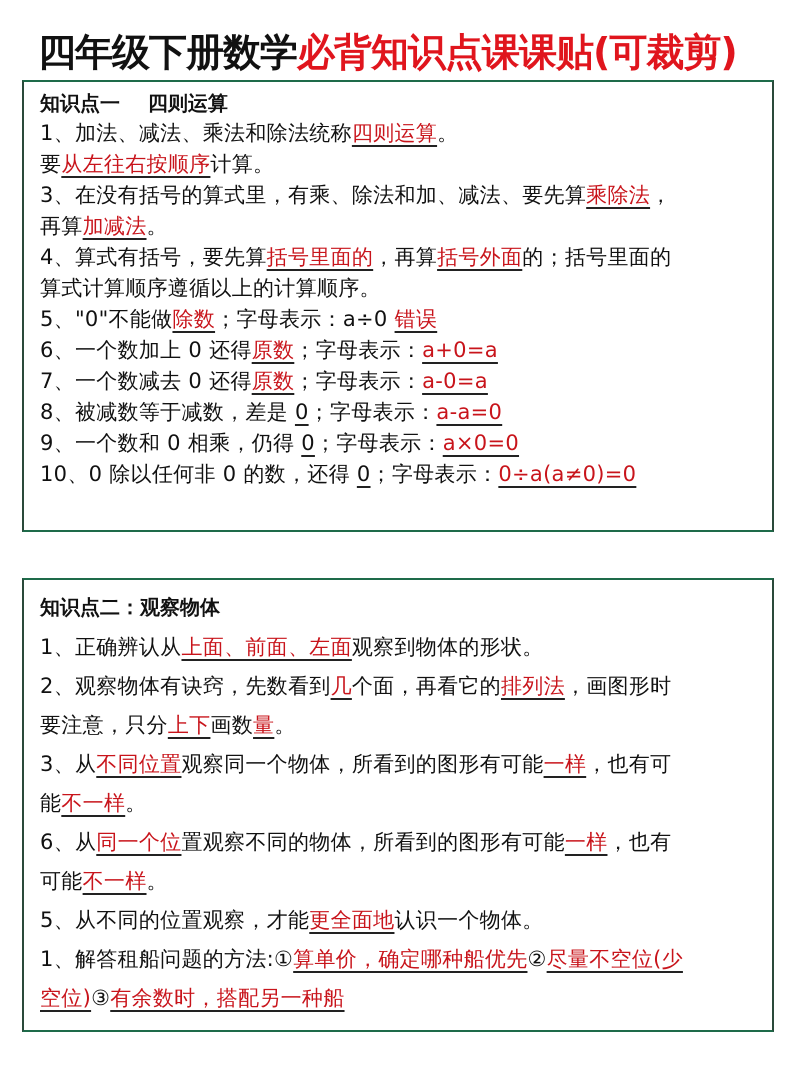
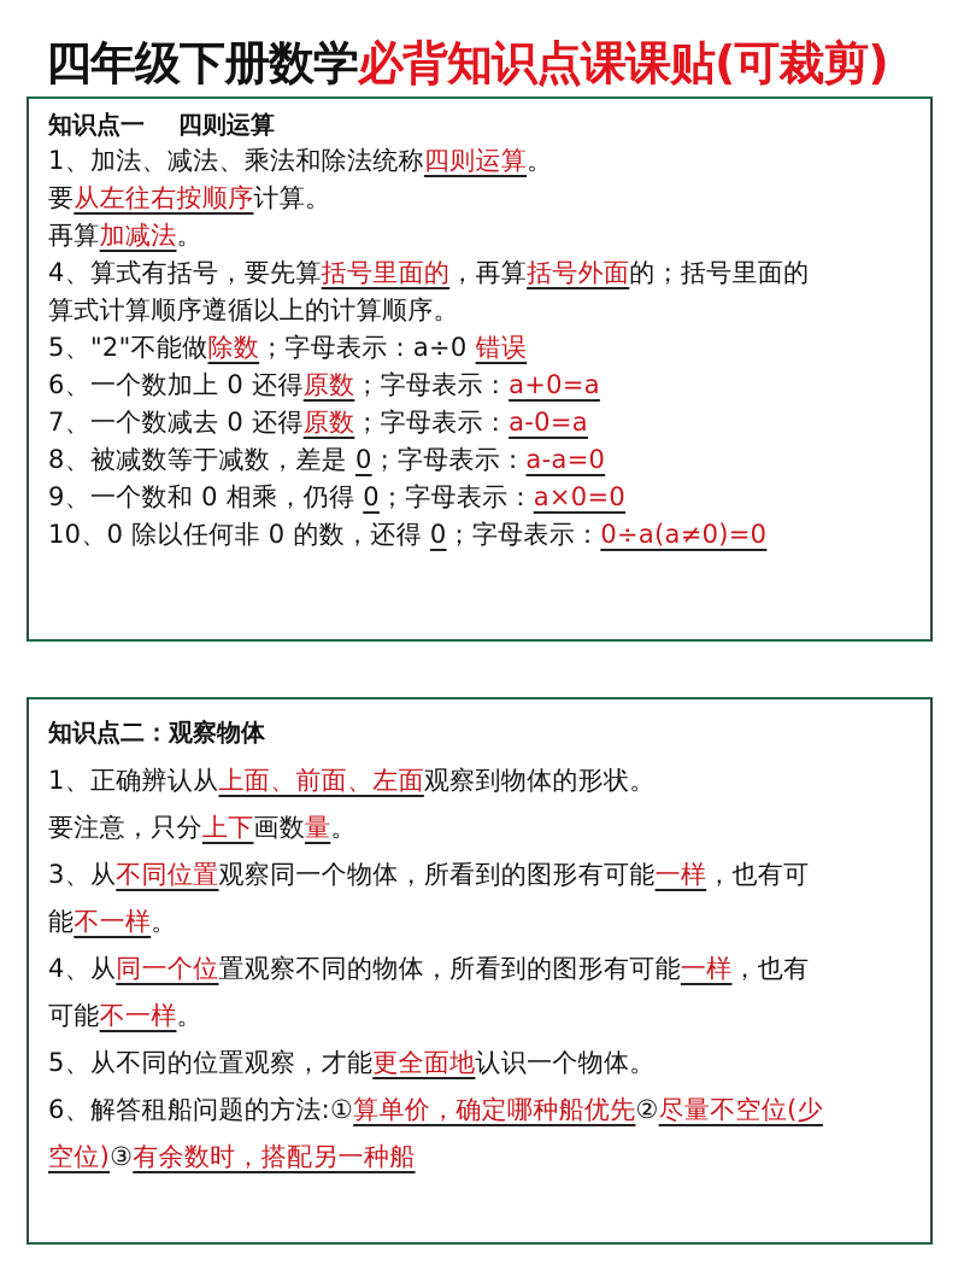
  四年级下册数学必背知识点课课贴(可裁剪)
  知识点一 四则运算
  1、加法、减法、乘法和除法统称四则运算。
  要从左往右按顺序计算。
- 3、在没有括号的算式里，有乘、除法和加、减法、要先算乘除法，
  再算加减法。
  4、算式有括号，要先算括号里面的，再算括号外面的；括号里面的
  算式计算顺序遵循以上的计算顺序。
- 5、"0"不能做除数；字母表示：a÷0 错误
+ 5、"2"不能做除数；字母表示：a÷0 错误
  6、一个数加上 0 还得原数；字母表示：a+0=a
  7、一个数减去 0 还得原数；字母表示：a-0=a
  8、被减数等于减数，差是 0；字母表示：a-a=0
  9、一个数和 0 相乘，仍得 0；字母表示：a×0=0
  10、0 除以任何非 0 的数，还得 0；字母表示：0÷a(a≠0)=0
  知识点二：观察物体
  1、正确辨认从上面、前面、左面观察到物体的形状。
- 2、观察物体有诀窍，先数看到几个面，再看它的排列法，画图形时
  要注意，只分上下画数量。
  3、从不同位置观察同一个物体，所看到的图形有可能一样，也有可
  能不一样。
- 6、从同一个位置观察不同的物体，所看到的图形有可能一样，也有
+ 4、从同一个位置观察不同的物体，所看到的图形有可能一样，也有
  可能不一样。
  5、从不同的位置观察，才能更全面地认识一个物体。
- 1、解答租船问题的方法:①算单价，确定哪种船优先②尽量不空位(少
+ 6、解答租船问题的方法:①算单价，确定哪种船优先②尽量不空位(少
  空位)③有余数时，搭配另一种船
